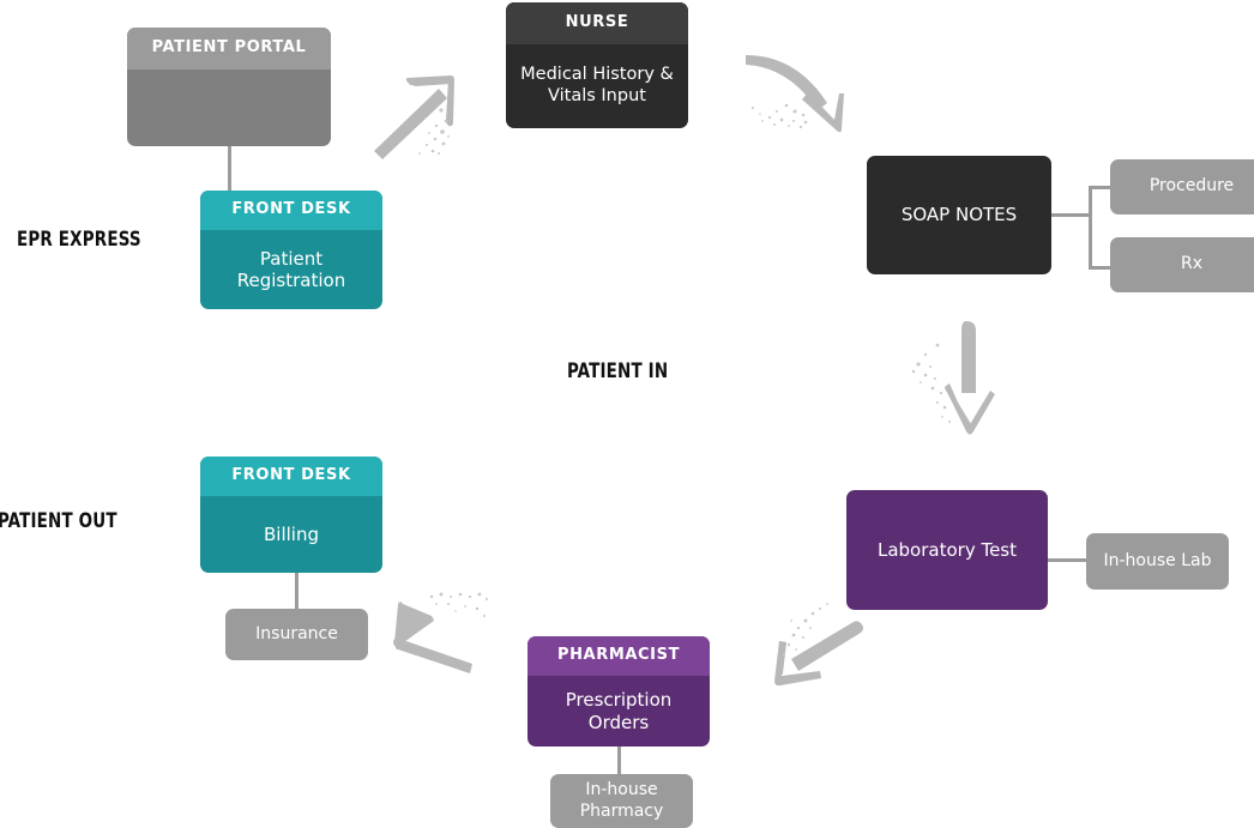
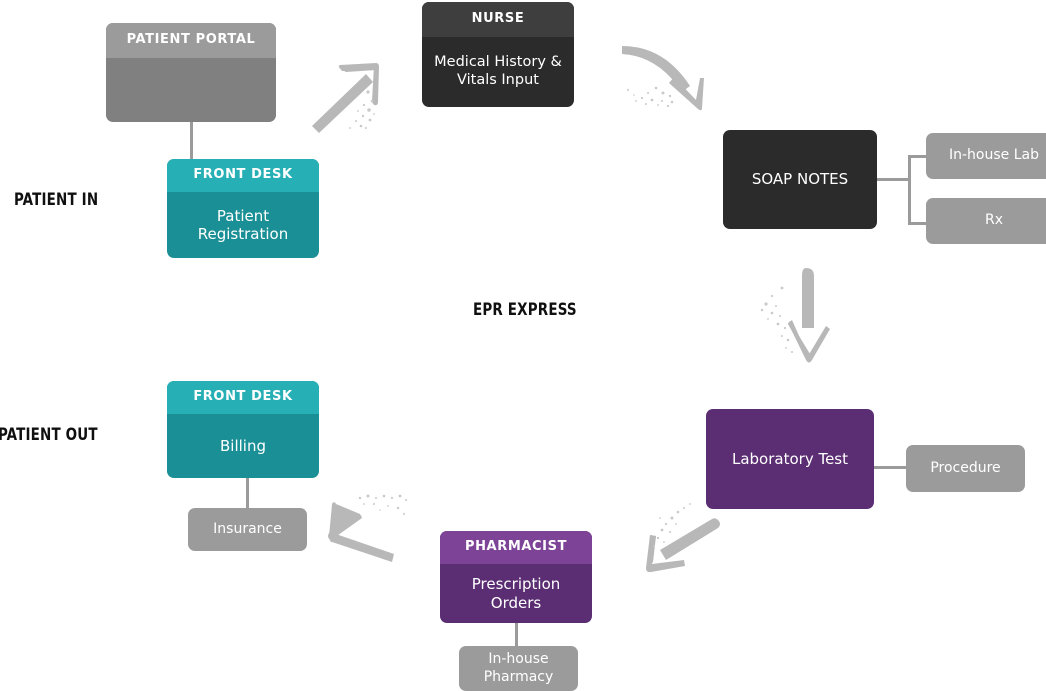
  PATIENT PORTAL
  NURSE
  Medical History &
  Vitals Input
  FRONT DESK
  Patient
  Registration
  SOAP NOTES
  Laboratory Test
  PHARMACIST
  Prescription
  Orders
  FRONT DESK
  Billing
- Procedure
+ In-house Lab
  Rx
- In-house Lab
+ Procedure
  In-house
  Pharmacy
  Insurance
- EPR EXPRESS
+ PATIENT IN
  PATIENT OUT
- PATIENT IN
+ EPR EXPRESS
